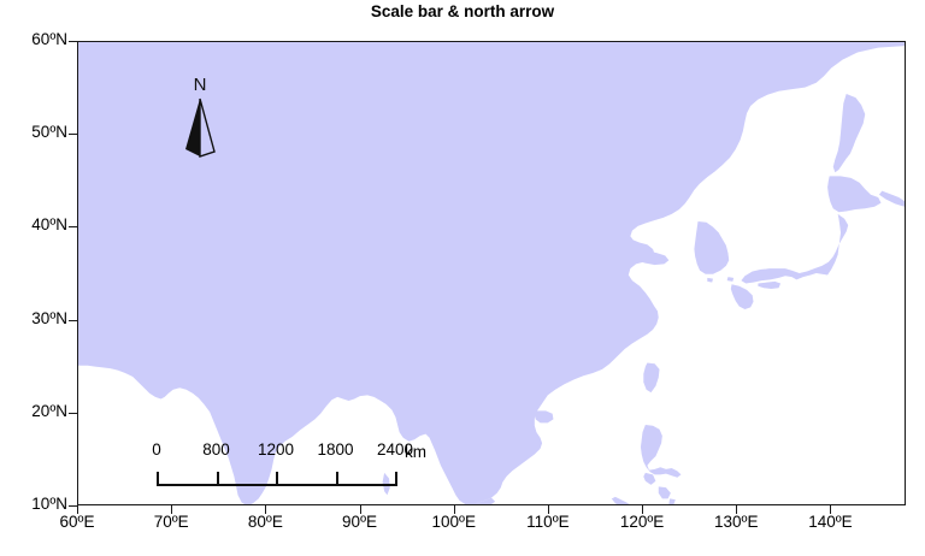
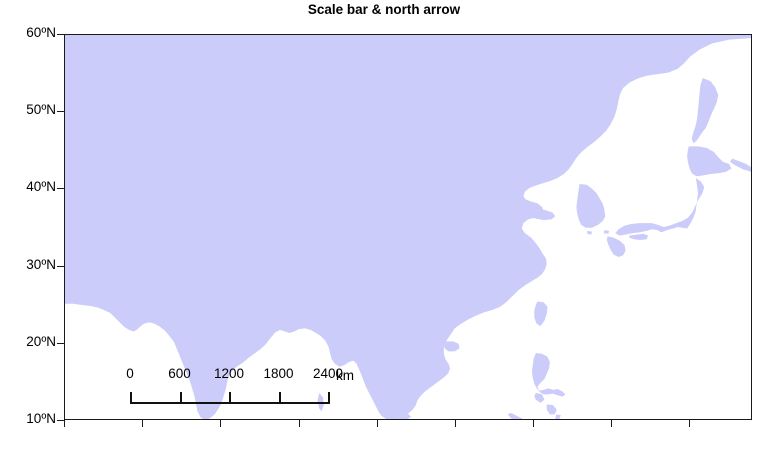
  Scale bar & north arrow
  60ºN
  50ºN
  40ºN
  30ºN
  20ºN
  10ºN
- 60ºE
- 70ºE
- 80ºE
- 90ºE
- 100ºE
- 110ºE
- 120ºE
- 130ºE
- 140ºE
- N
  0
- 800
+ 600
  1200
  1800
  2400
  km
